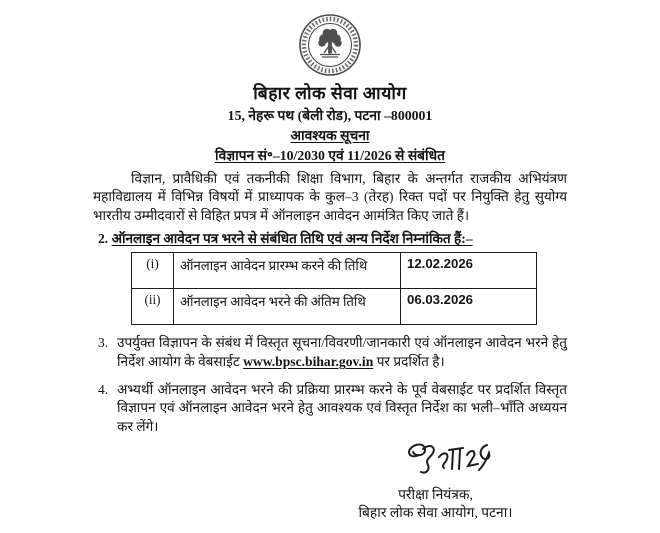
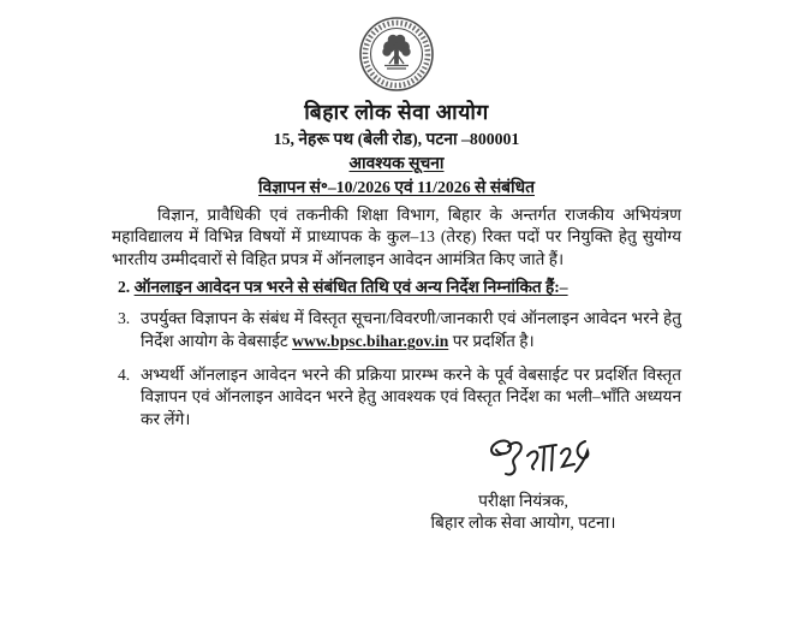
  बिहार लोक सेवा आयोग
  15, नेहरू पथ (बेली रोड), पटना –800001
  आवश्यक सूचना
- विज्ञापन सं॰–10/2030 एवं 11/2026 से संबंधित
+ विज्ञापन सं॰–10/2026 एवं 11/2026 से संबंधित
- विज्ञान, प्रावैधिकी एवं तकनीकी शिक्षा विभाग, बिहार के अन्तर्गत राजकीय अभियंत्रण महाविद्यालय में विभिन्न विषयों में प्राध्यापक के कुल–3 (तेरह) रिक्त पदों पर नियुक्ति हेतु सुयोग्य भारतीय उम्मीदवारों से विहित प्रपत्र में ऑनलाइन आवेदन आमंत्रित किए जाते हैं।
+ विज्ञान, प्रावैधिकी एवं तकनीकी शिक्षा विभाग, बिहार के अन्तर्गत राजकीय अभियंत्रण महाविद्यालय में विभिन्न विषयों में प्राध्यापक के कुल–13 (तेरह) रिक्त पदों पर नियुक्ति हेतु सुयोग्य भारतीय उम्मीदवारों से विहित प्रपत्र में ऑनलाइन आवेदन आमंत्रित किए जाते हैं।
  2. ऑनलाइन आवेदन पत्र भरने से संबंधित तिथि एवं अन्य निर्देश निम्नांकित हैं:–
- (i)	ऑनलाइन आवेदन प्रारम्भ करने की तिथि	12.02.2026
- (ii)	ऑनलाइन आवेदन भरने की अंतिम तिथि	06.03.2026
  3.
  उपर्युक्त विज्ञापन के संबंध में विस्तृत सूचना/विवरणी/जानकारी एवं ऑनलाइन आवेदन भरने हेतु निर्देश आयोग के वेबसाईट www.bpsc.bihar.gov.in पर प्रदर्शित है।
  4.
  अभ्यर्थी ऑनलाइन आवेदन भरने की प्रक्रिया प्रारम्भ करने के पूर्व वेबसाईट पर प्रदर्शित विस्तृत विज्ञापन एवं ऑनलाइन आवेदन भरने हेतु आवश्यक एवं विस्तृत निर्देश का भली–भाँति अध्ययन कर लेंगे।
  परीक्षा नियंत्रक,
  बिहार लोक सेवा आयोग, पटना।
